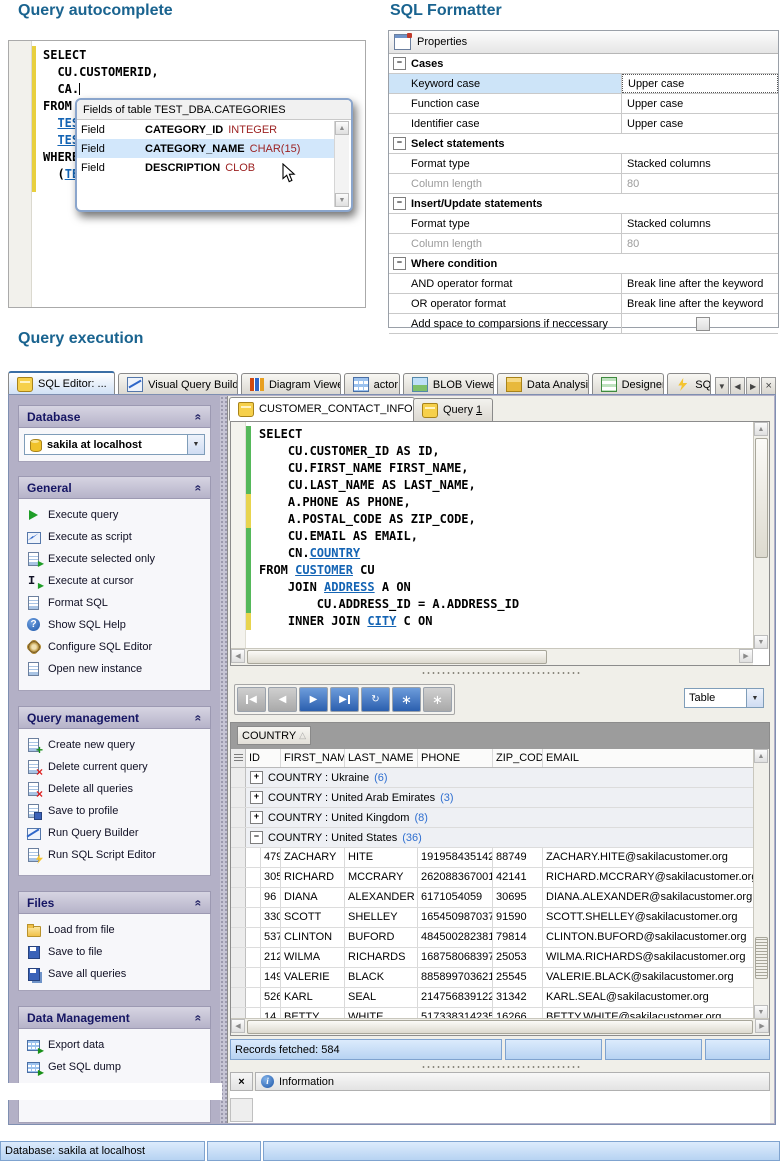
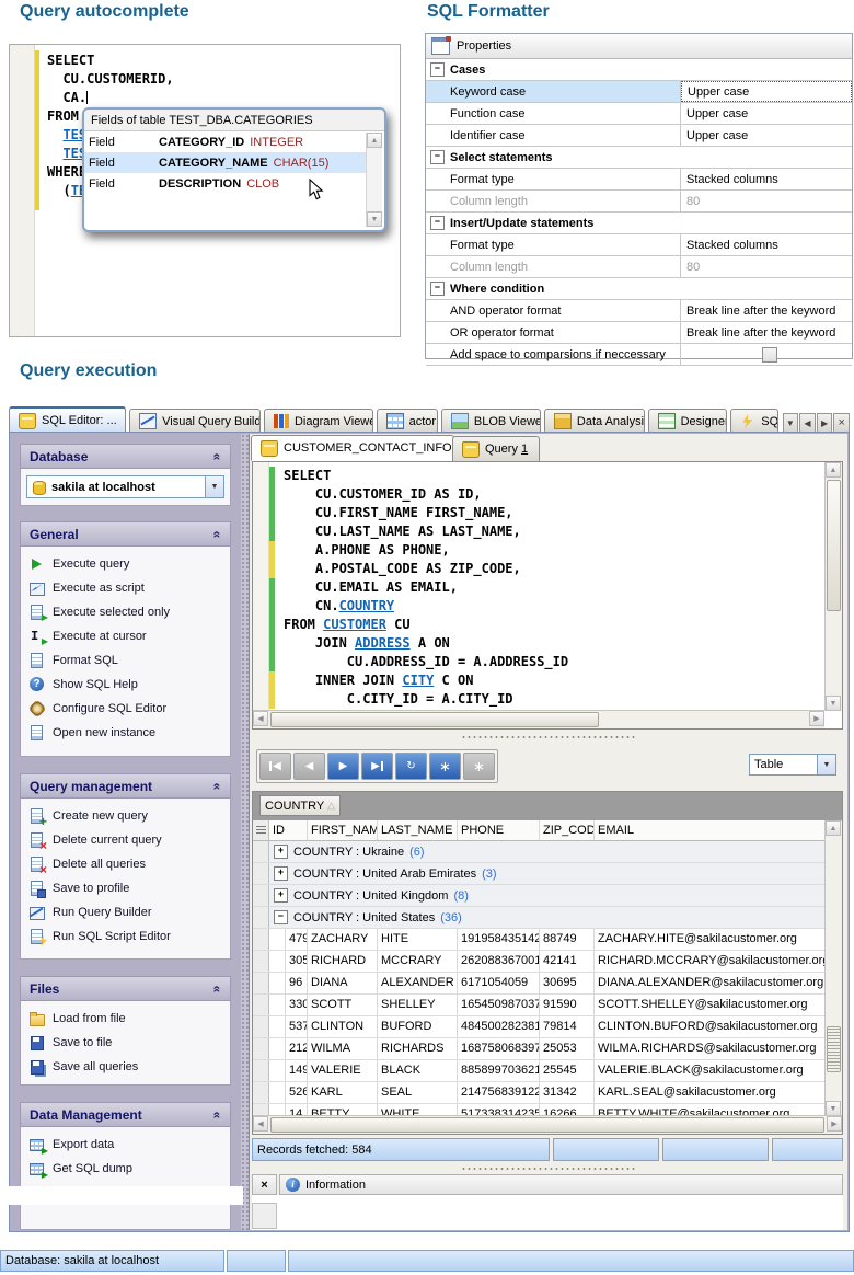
  Query autocomplete
  SELECT
  CU.CUSTOMERID,
  CA.
  FROM
  WHER
  (
  Fields of table TEST_DBA.CATEGORIES
  Field
  CATEGORY_ID
  INTEGER
  Field
  CATEGORY_NAME
  CHAR(15)
  Field
  DESCRIPTION
  CLOB
  SQL Formatter
  Properties
  −
  Cases
  Keyword case
  Upper case
  Function case
  Upper case
  Identifier case
  Upper case
  −
  Select statements
  Format type
  Stacked columns
  Column length
  80
  −
  Insert/Update statements
  Format type
  Stacked columns
  Column length
  80
  −
  Where condition
  AND operator format
  Break line after the keyword
  OR operator format
  Break line after the keyword
  Add space to comparsions if neccessary
  Query execution
  SQL Editor: ...
  Visual Query Build
  Diagram View
  actor
  BLOB Viewe
  Data Analysi
  Designe
  SQ
  ▼
  ◀
  ▶
  ×
  Database
  sakila at localhost
  General
  Execute query
  Execute as script
  Execute selected only
  Execute at cursor
  Format SQL
  Show SQL Help
  Configure SQL Editor
  Open new instance
  Query management
  Create new query
  Delete current query
  Delete all queries
  Save to profile
  Run Query Builder
  Run SQL Script Editor
  Files
  Load from file
  Save to file
  Save all queries
  Data Management
  Export data
  Get SQL dump
  CUSTOMER_CONTACT_INFO
  Query 1
  SELECT
  CU.CUSTOMER_ID
  AS
  ID,
  CU.FIRST_NAME FIRST_NAME,
  CU.LAST_NAME
  AS
  LAST_NAME,
  A.PHONE
  AS
  PHONE,
  A.POSTAL_CODE
  AS
  ZIP_CODE,
  CU.EMAIL
  AS
  EMAIL,
  CN.
  COUNTRY
  FROM
  CUSTOMER
  CU
  JOIN
  ADDRESS
  A
  ON
  CU.ADDRESS_ID = A.ADDRESS_ID
  INNER JOIN
  CITY
  C
  ON
+ C.CITY_ID = A.CITY_ID
  ◀
  ◀
  ▶
  ▶
  ↻
  ∗
  ∗
  Table
  COUNTRY
  △
  ID
  FIRST_NAM
  LAST_NAME
  PHONE
  ZIP_COD
  EMAIL
  +
  COUNTRY : Ukraine
  (6)
  +
  COUNTRY : United Arab Emirates
  (3)
  +
  COUNTRY : United Kingdom
  (8)
  −
  COUNTRY : United States
  (36)
  479
  ZACHARY
  HITE
  191958435142
  88749
  ZACHARY.HITE@sakilacustomer.org
  305
  RICHARD
  MCCRARY
  262088367001
  42141
  RICHARD.MCCRARY@sakilacustomer.or
  96
  DIANA
  ALEXANDER
  6171054059
  30695
  DIANA.ALEXANDER@sakilacustomer.org
  330
  SCOTT
  SHELLEY
  165450987037
  91590
  SCOTT.SHELLEY@sakilacustomer.org
  537
  CLINTON
  BUFORD
  484500282381
  79814
  CLINTON.BUFORD@sakilacustomer.org
  212
  WILMA
  RICHARDS
  168758068397
  25053
  WILMA.RICHARDS@sakilacustomer.org
  149
  VALERIE
  BLACK
  885899703621
  25545
  VALERIE.BLACK@sakilacustomer.org
  526
  KARL
  SEAL
  214756839122
  31342
  KARL.SEAL@sakilacustomer.org
  14
  BETTY
  WHITE
  517338314235
  16266
  BETTY.WHITE@sakilacustomer.org
  Records fetched: 584
  ×
  i
  Information
  Database: sakila at localhost
